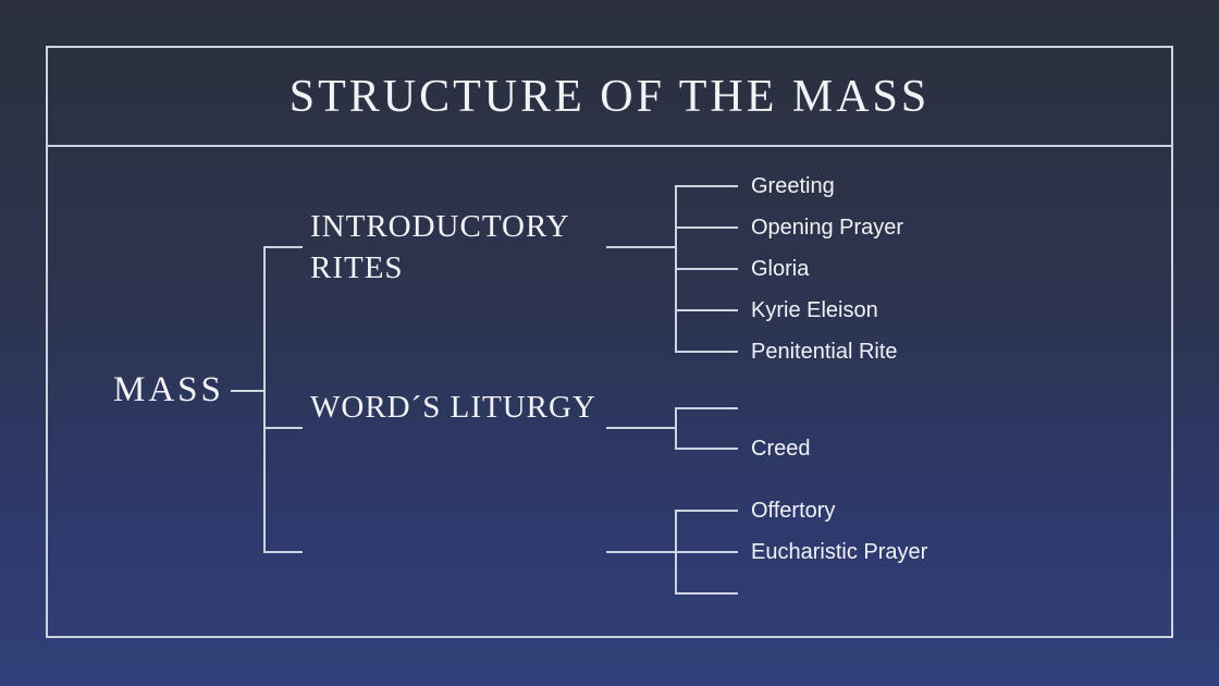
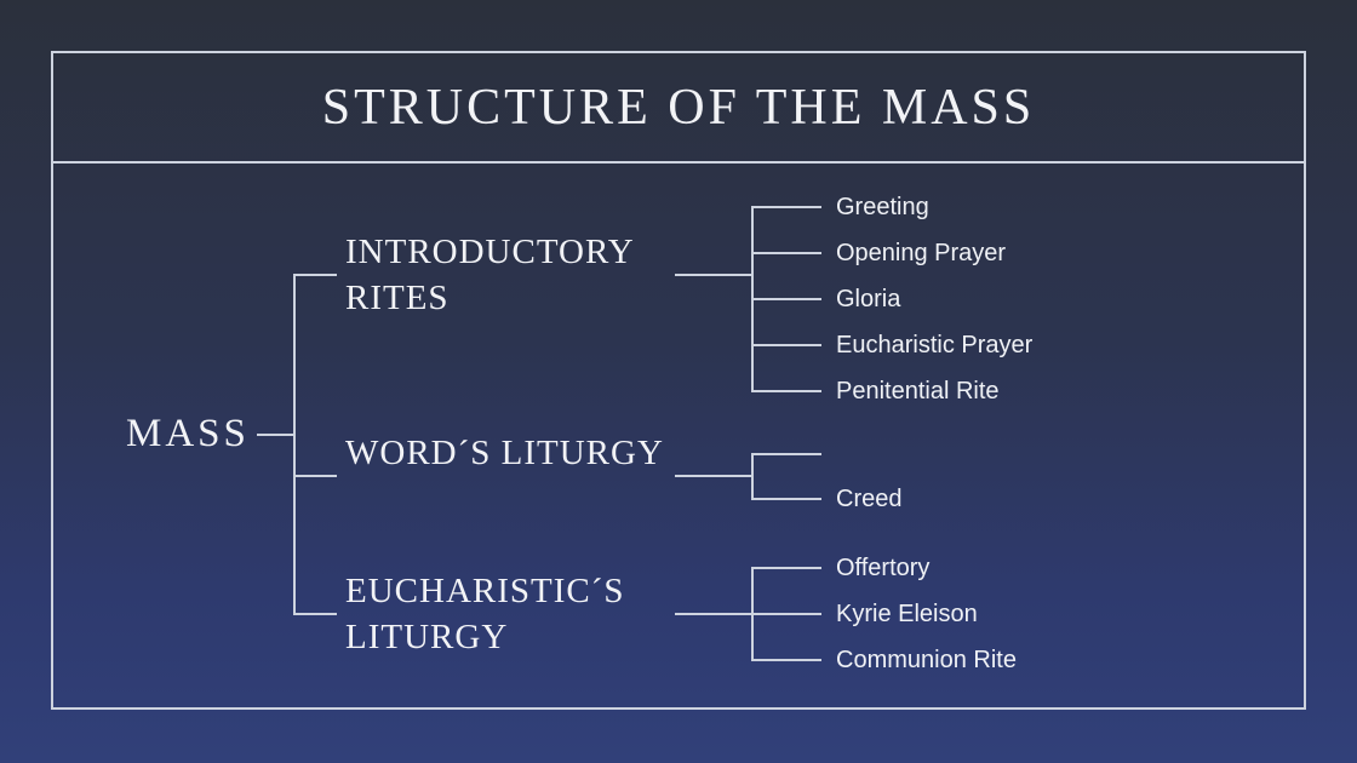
  STRUCTURE OF THE MASS
  MASS
  INTRODUCTORY RITES
  WORD´S LITURGY
+ EUCHARISTIC´S LITURGY
  Greeting
  Opening Prayer
  Gloria
- Kyrie Eleison
+ Eucharistic Prayer
  Penitential Rite
  Creed
  Offertory
- Eucharistic Prayer
+ Kyrie Eleison
+ Communion Rite
